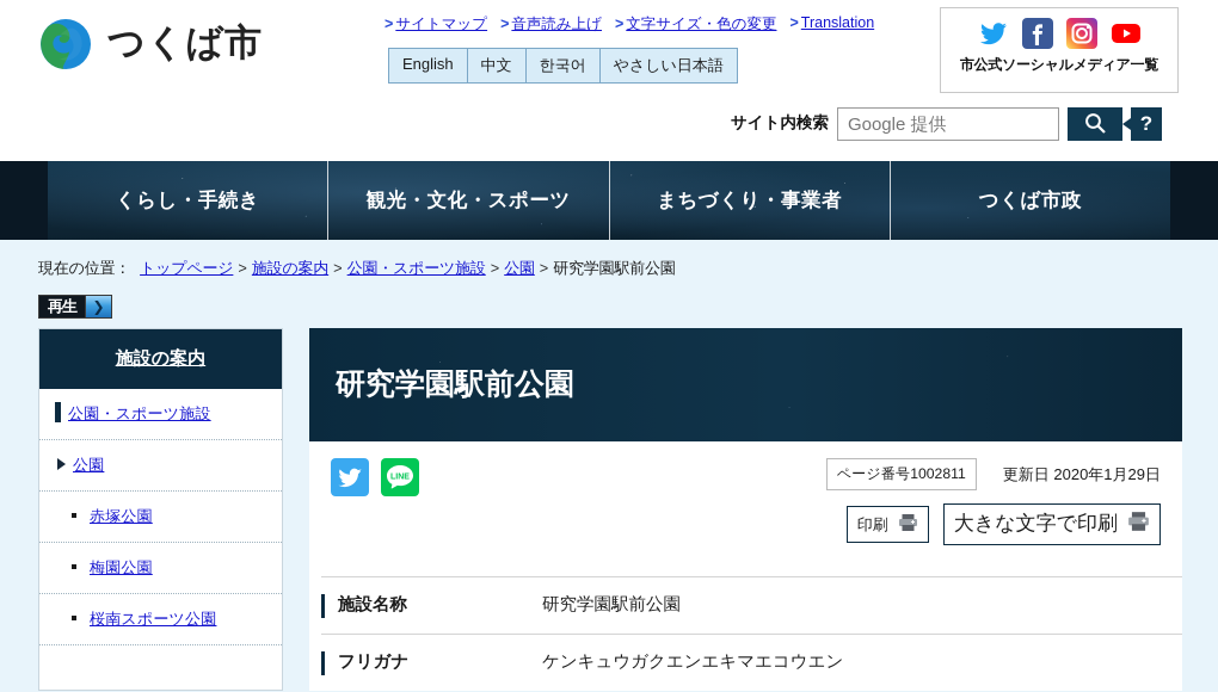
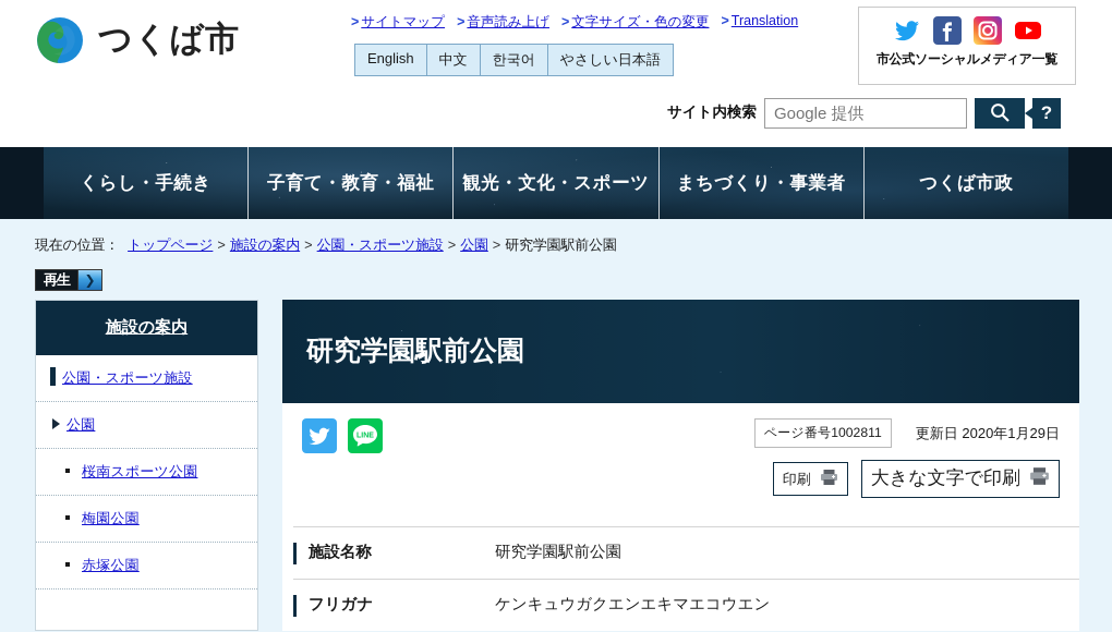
  つくば市
  > サイトマップ
  > 音声読み上げ
  > 文字サイズ・色の変更
  > Translation
  English
  中文
  한국어
  やさしい日本語
  市公式ソーシャルメディア一覧
  サイト内検索
  Google 提供
  ?
  くらし・手続き
+ 子育て・教育・福祉
  観光・文化・スポーツ
  まちづくり・事業者
  つくば市政
  現在の位置：
  トップページ
  >
  施設の案内
  >
  公園・スポーツ施設
  >
  公園
  >
  研究学園駅前公園
  再生
  ❯
  施設の案内
  公園・スポーツ施設
  公園
- 赤塚公園
+ 桜南スポーツ公園
  梅園公園
- 桜南スポーツ公園
+ 赤塚公園
  研究学園駅前公園
  ページ番号1002811
  更新日 2020年1月29日
  印刷
  大きな文字で印刷
  施設名称
  研究学園駅前公園
  フリガナ
  ケンキュウガクエンエキマエコウエン
